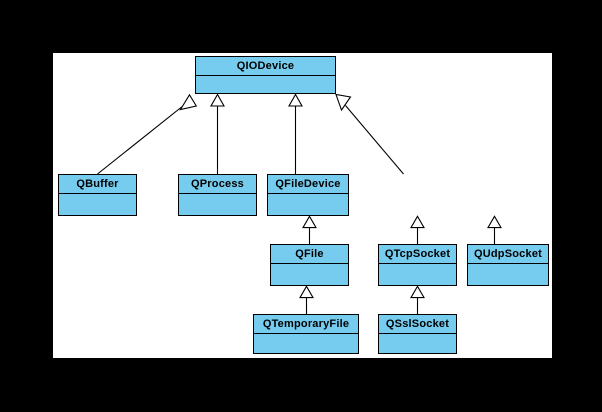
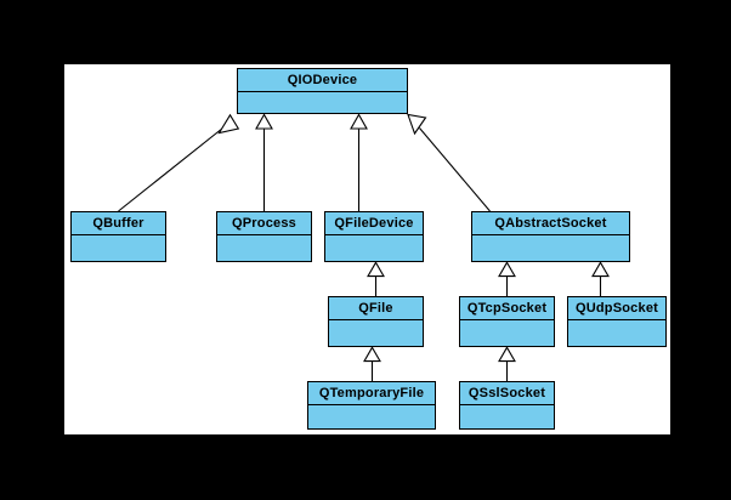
  QIODevice
  QBuffer
  QProcess
  QFileDevice
+ QAbstractSocket
  QFile
  QTcpSocket
  QUdpSocket
  QTemporaryFile
  QSslSocket
